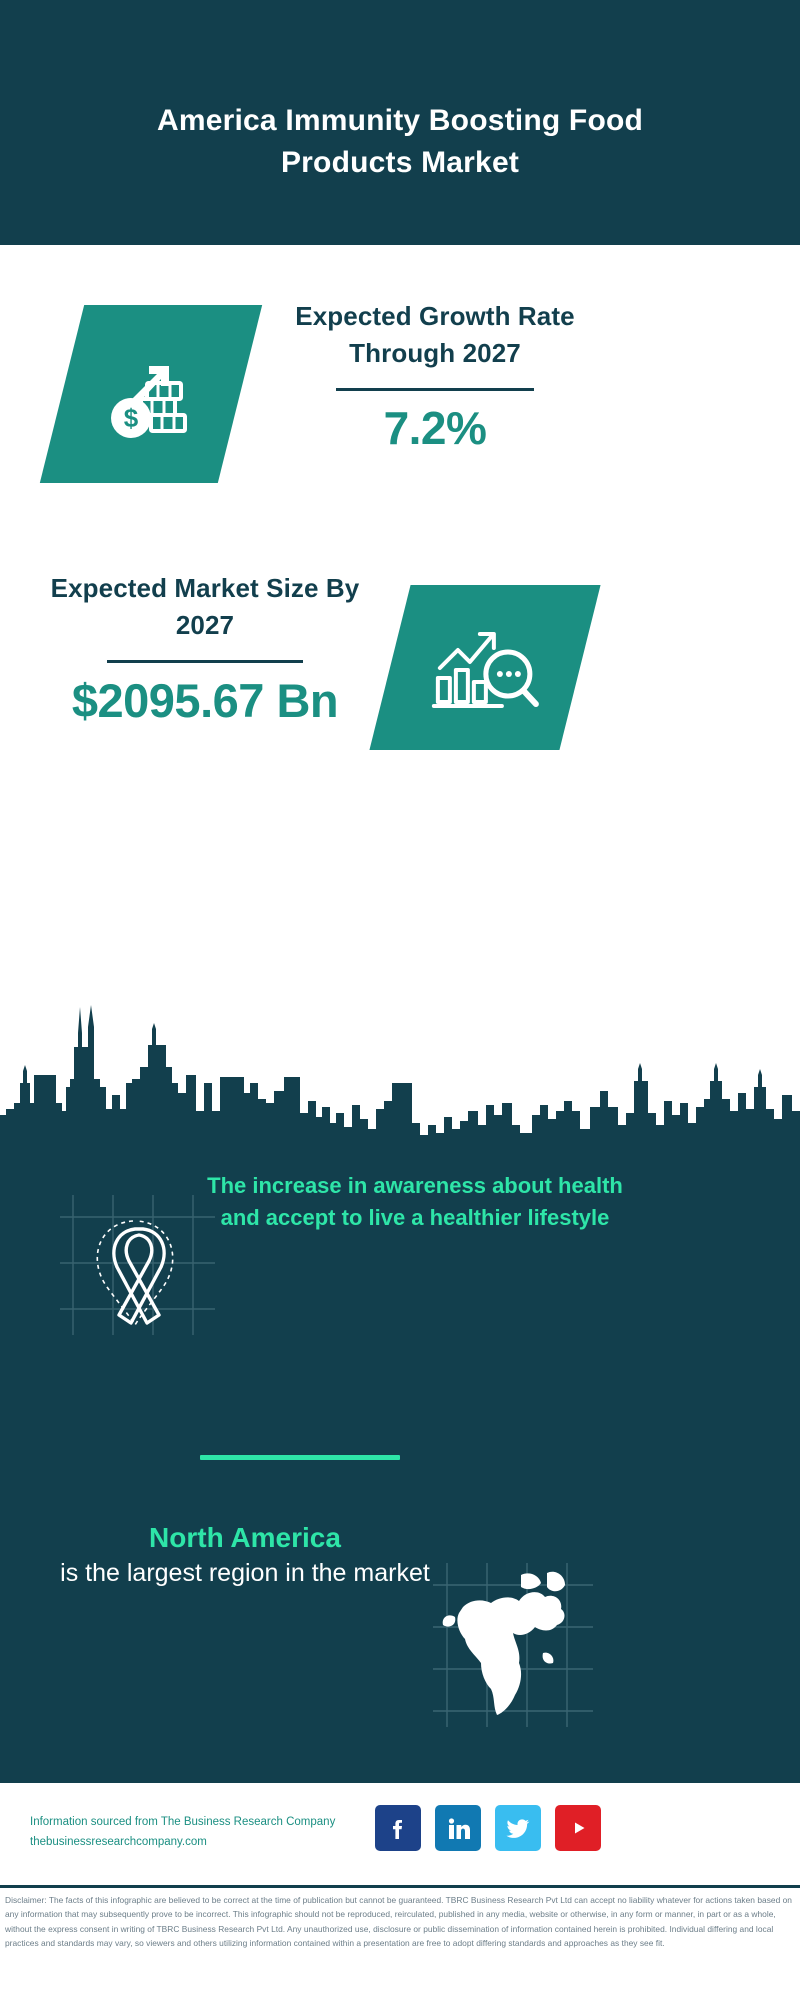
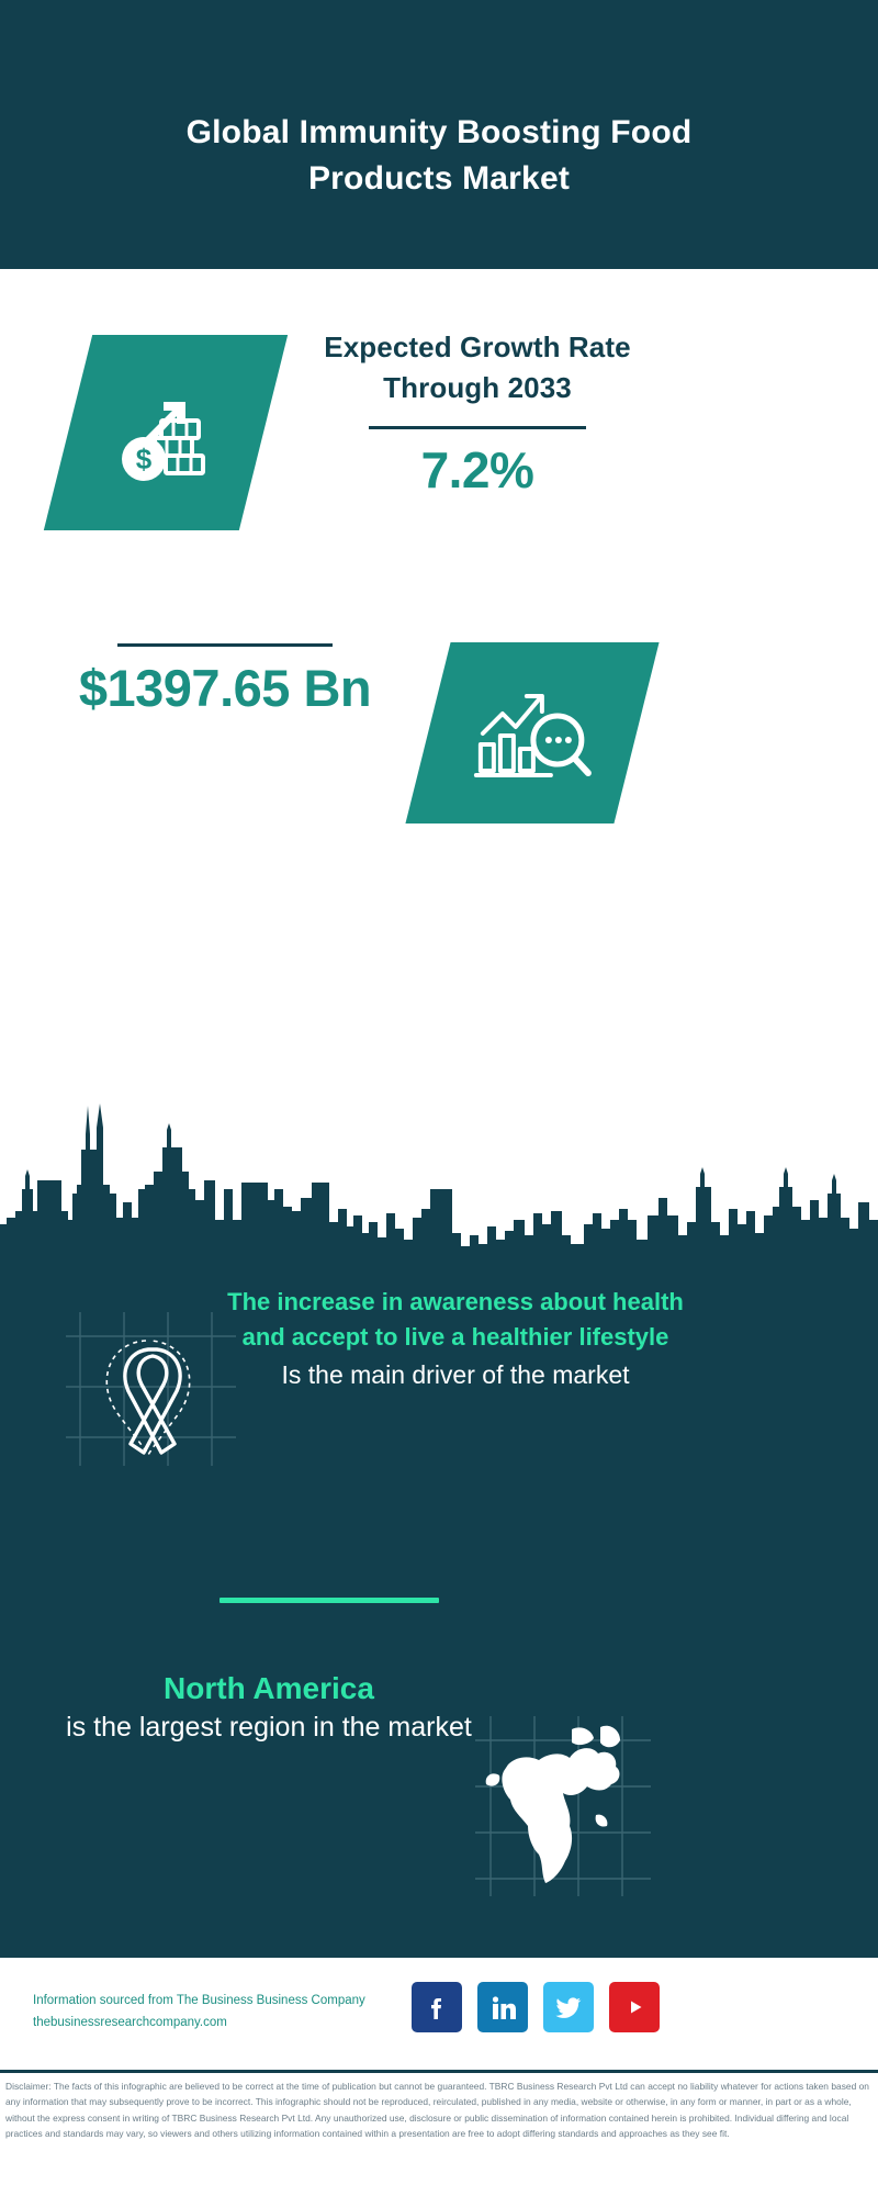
- America Immunity Boosting Food Products Market
+ Global Immunity Boosting Food Products Market
- Expected Growth Rate Through 2027
+ Expected Growth Rate Through 2033
  7.2%
- Expected Market Size By 2027
- $2095.67 Bn
+ $1397.65 Bn
  The increase in awareness about health and accept to live a healthier lifestyle
+ Is the main driver of the market
  North America
  is the largest region in the market
- Information sourced from The Business Research Company
+ Information sourced from The Business Business Company
  thebusinessresearchcompany.com
  Disclaimer: The facts of this infographic are believed to be correct at the time of publication but cannot be guaranteed. TBRC Business Research Pvt Ltd can accept no liability whatever for actions taken based on any information that may subsequently prove to be incorrect. This infographic should not be reproduced, reirculated, published in any media, website or otherwise, in any form or manner, in part or as a whole, without the express consent in writing of TBRC Business Research Pvt Ltd. Any unauthorized use, disclosure or public dissemination of information contained herein is prohibited. Individual differing and local practices and standards may vary, so viewers and others utilizing information contained within a presentation are free to adopt differing standards and approaches as they see fit.
